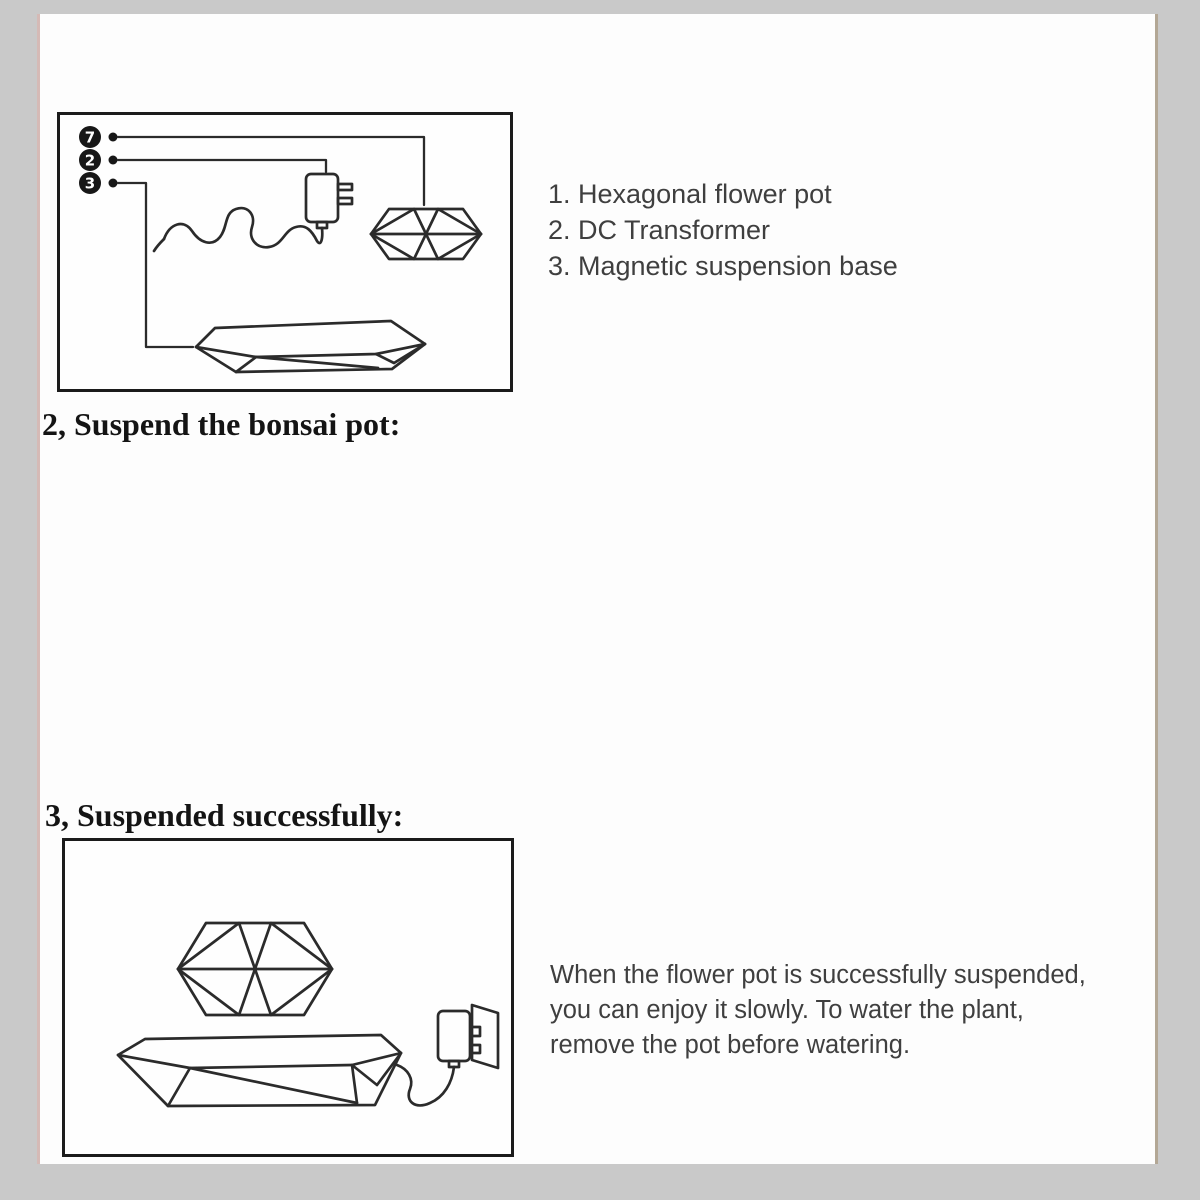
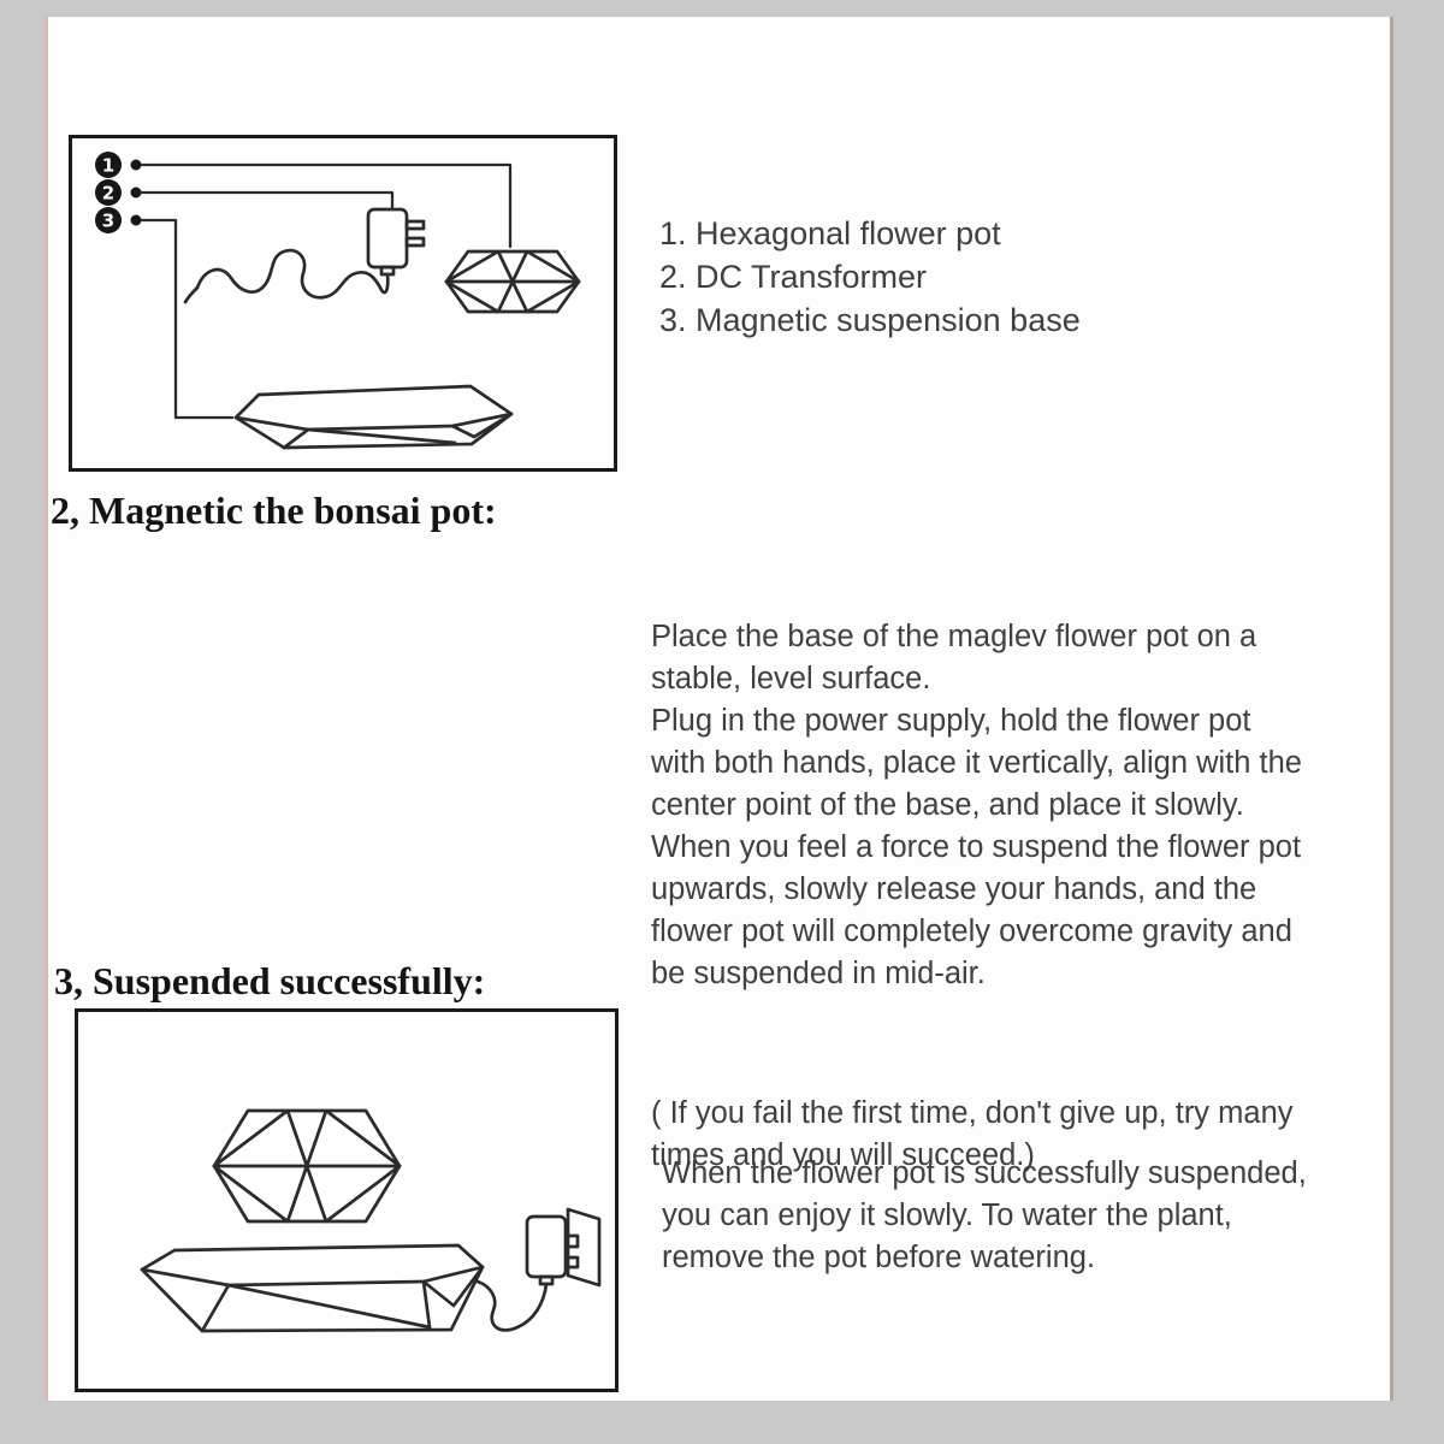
- 7
+ 1
  2
  3
  1. Hexagonal flower pot
  2. DC Transformer
  3. Magnetic suspension base
- 2, Suspend the bonsai pot:
+ 2, Magnetic the bonsai pot:
+ Place the base of the maglev flower pot on a
+ stable, level surface.
+ Plug in the power supply, hold the flower pot
+ with both hands, place it vertically, align with the
+ center point of the base, and place it slowly.
+ When you feel a force to suspend the flower pot
+ upwards, slowly release your hands, and the
+ flower pot will completely overcome gravity and
+ be suspended in mid-air.
+ ( If you fail the first time, don't give up, try many
+ times and you will succeed.)
  3, Suspended successfully:
  When the flower pot is successfully suspended,
  you can enjoy it slowly. To water the plant,
  remove the pot before watering.
